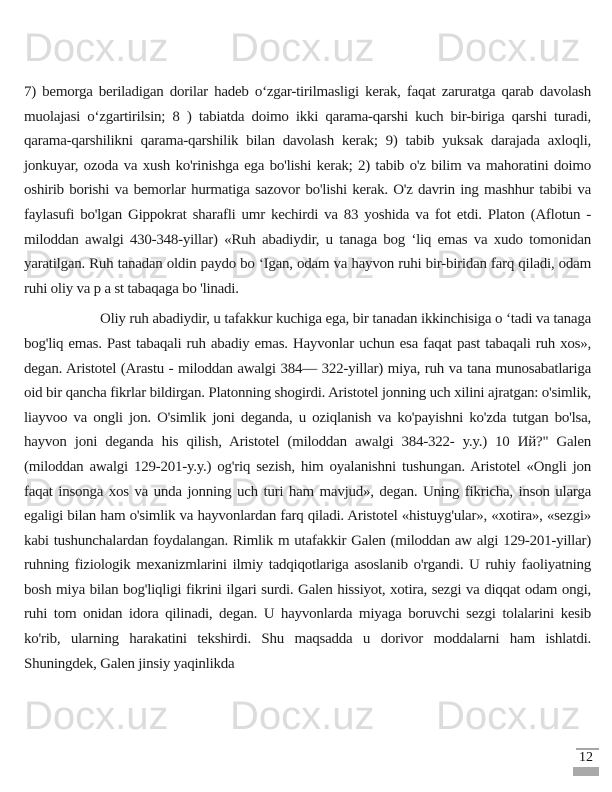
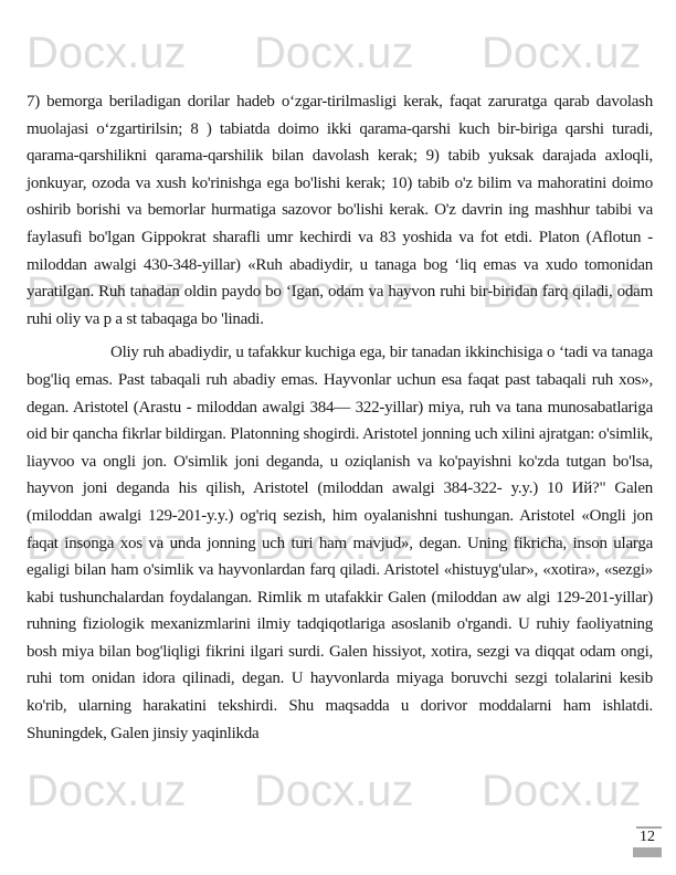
  Docx.uz
  Docx.uz
  Docx.uz
  Docx.uz
  Docx.uz
  Docx.uz
  Docx.uz
  Docx.uz
  Docx.uz
  Docx.uz
  Docx.uz
  Docx.uz
- 7) bemorga beriladigan dorilar hadeb o‘zgar-tirilmasligi kerak, faqat zaruratga qarab davolash muolajasi o‘zgartirilsin; 8 ) tabiatda doimo ikki qarama-qarshi kuch bir-biriga qarshi turadi, qarama-qarshilikni qarama-qarshilik bilan davolash kerak; 9) tabib yuksak darajada axloqli, jonkuyar, ozoda va xush ko'rinishga ega bo'lishi kerak; 2) tabib o'z bilim va mahoratini doimo oshirib borishi va bemorlar hurmatiga sazovor bo'lishi kerak. O'z davrin ing mashhur tabibi va faylasufi bo'lgan Gippokrat sharafli umr kechirdi va 83 yoshida va fot etdi. Platon (Aflotun - miloddan awalgi 430-348-yillar) «Ruh abadiydir, u tanaga bog ‘liq emas va xudo tomonidan yaratilgan. Ruh tanadan oldin paydo bo ‘Igan, odam va hayvon ruhi bir-biridan farq qiladi, odam ruhi oliy va p a st tabaqaga bo 'linadi.
+ 7) bemorga beriladigan dorilar hadeb o‘zgar-tirilmasligi kerak, faqat zaruratga qarab davolash muolajasi o‘zgartirilsin; 8 ) tabiatda doimo ikki qarama-qarshi kuch bir-biriga qarshi turadi, qarama-qarshilikni qarama-qarshilik bilan davolash kerak; 9) tabib yuksak darajada axloqli, jonkuyar, ozoda va xush ko'rinishga ega bo'lishi kerak; 10) tabib o'z bilim va mahoratini doimo oshirib borishi va bemorlar hurmatiga sazovor bo'lishi kerak. O'z davrin ing mashhur tabibi va faylasufi bo'lgan Gippokrat sharafli umr kechirdi va 83 yoshida va fot etdi. Platon (Aflotun - miloddan awalgi 430-348-yillar) «Ruh abadiydir, u tanaga bog ‘liq emas va xudo tomonidan yaratilgan. Ruh tanadan oldin paydo bo ‘Igan, odam va hayvon ruhi bir-biridan farq qiladi, odam ruhi oliy va p a st tabaqaga bo 'linadi.
  Oliy ruh abadiydir, u tafakkur kuchiga ega, bir tanadan ikkinchisiga o ‘tadi va tanaga bog'liq emas. Past tabaqali ruh abadiy emas. Hayvonlar uchun esa faqat past tabaqali ruh xos», degan. Aristotel (Arastu - miloddan awalgi 384— 322-yillar) miya, ruh va tana munosabatlariga oid bir qancha fikrlar bildirgan. Platonning shogirdi. Aristotel jonning uch xilini ajratgan: o'simlik, liayvoo va ongli jon. O'simlik joni deganda, u oziqlanish va ko'payishni ko'zda tutgan bo'lsa, hayvon joni deganda his qilish, Aristotel (miloddan awalgi 384-322- y.y.) 10 Ий?" Galen (miloddan awalgi 129-201-y.y.) og'riq sezish, him oyalanishni tushungan. Aristotel «Ongli jon faqat insonga xos va unda jonning uch turi ham mavjud», degan. Uning fikricha, inson ularga egaligi bilan ham o'simlik va hayvonlardan farq qiladi. Aristotel «histuyg'ular», «xotira», «sezgi» kabi tushunchalardan foydalangan. Rimlik m utafakkir Galen (miloddan aw algi 129-201-yillar) ruhning fiziologik mexanizmlarini ilmiy tadqiqotlariga asoslanib o'rgandi. U ruhiy faoliyatning bosh miya bilan bog'liqligi fikrini ilgari surdi. Galen hissiyot, xotira, sezgi va diqqat odam ongi, ruhi tom onidan idora qilinadi, degan. U hayvonlarda miyaga boruvchi sezgi tolalarini kesib ko'rib, ularning harakatini tekshirdi. Shu maqsadda u dorivor moddalarni ham ishlatdi. Shuningdek, Galen jinsiy yaqinlikda
  12
